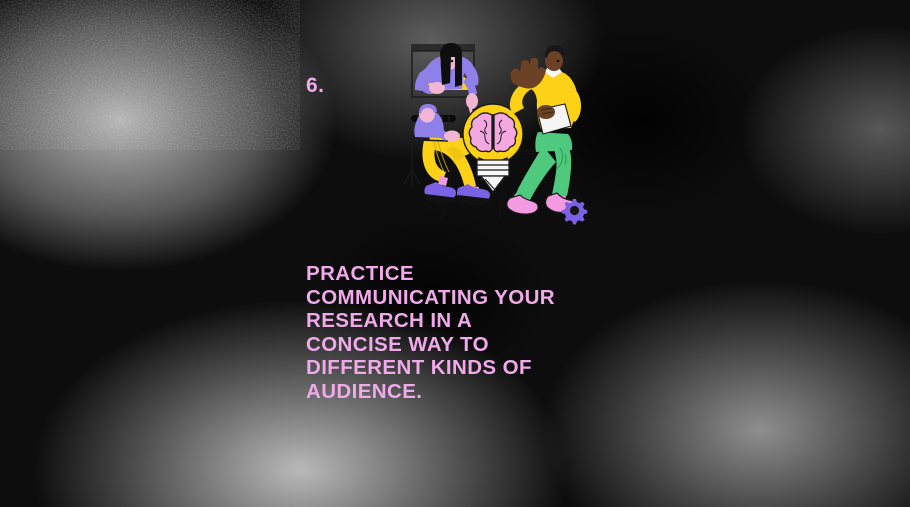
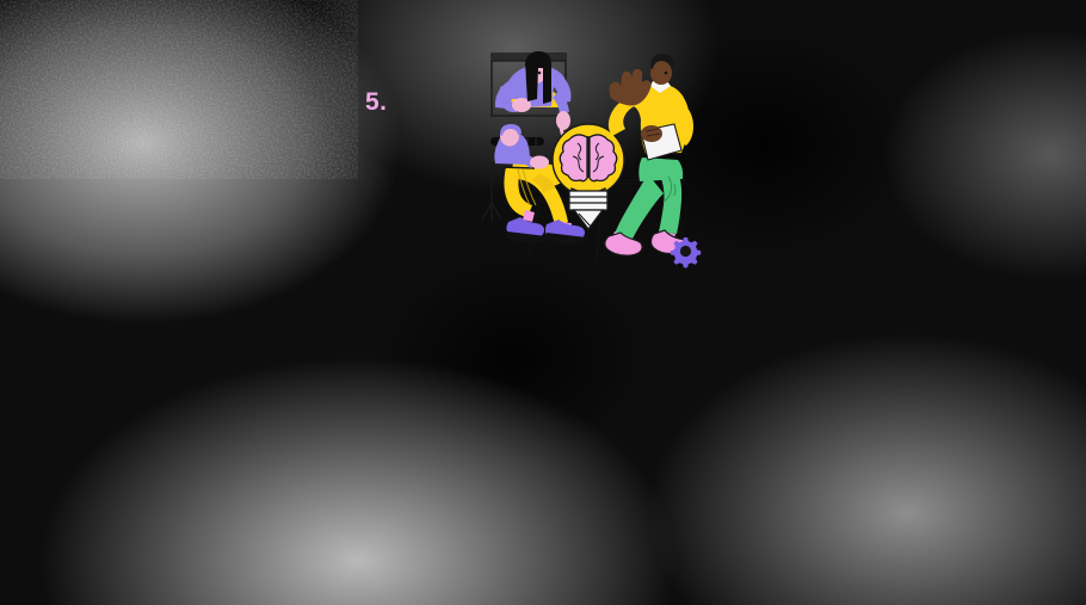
- 6.
+ 5.
- PRACTICE
- COMMUNICATING YOUR
- RESEARCH IN A
- CONCISE WAY TO
- DIFFERENT KINDS OF
- AUDIENCE.
